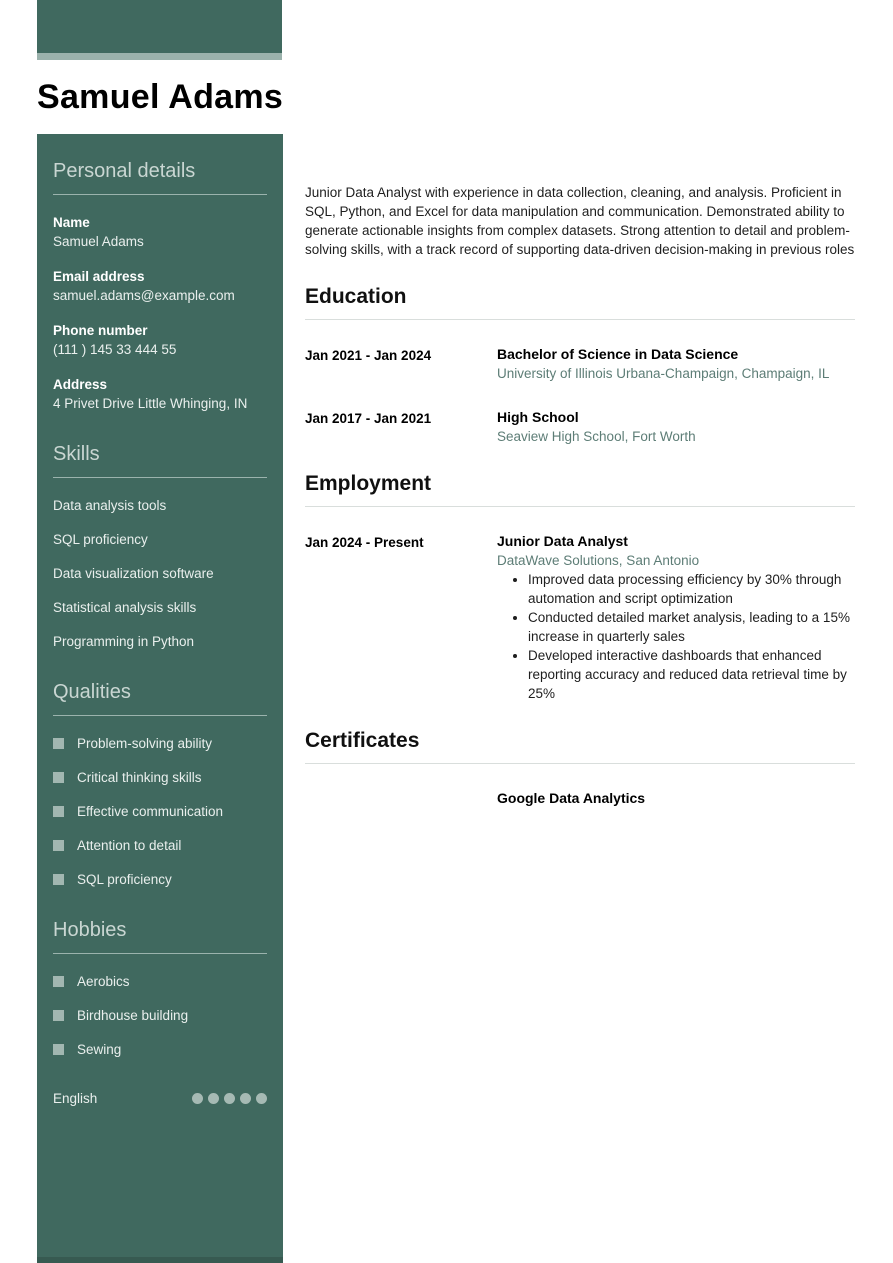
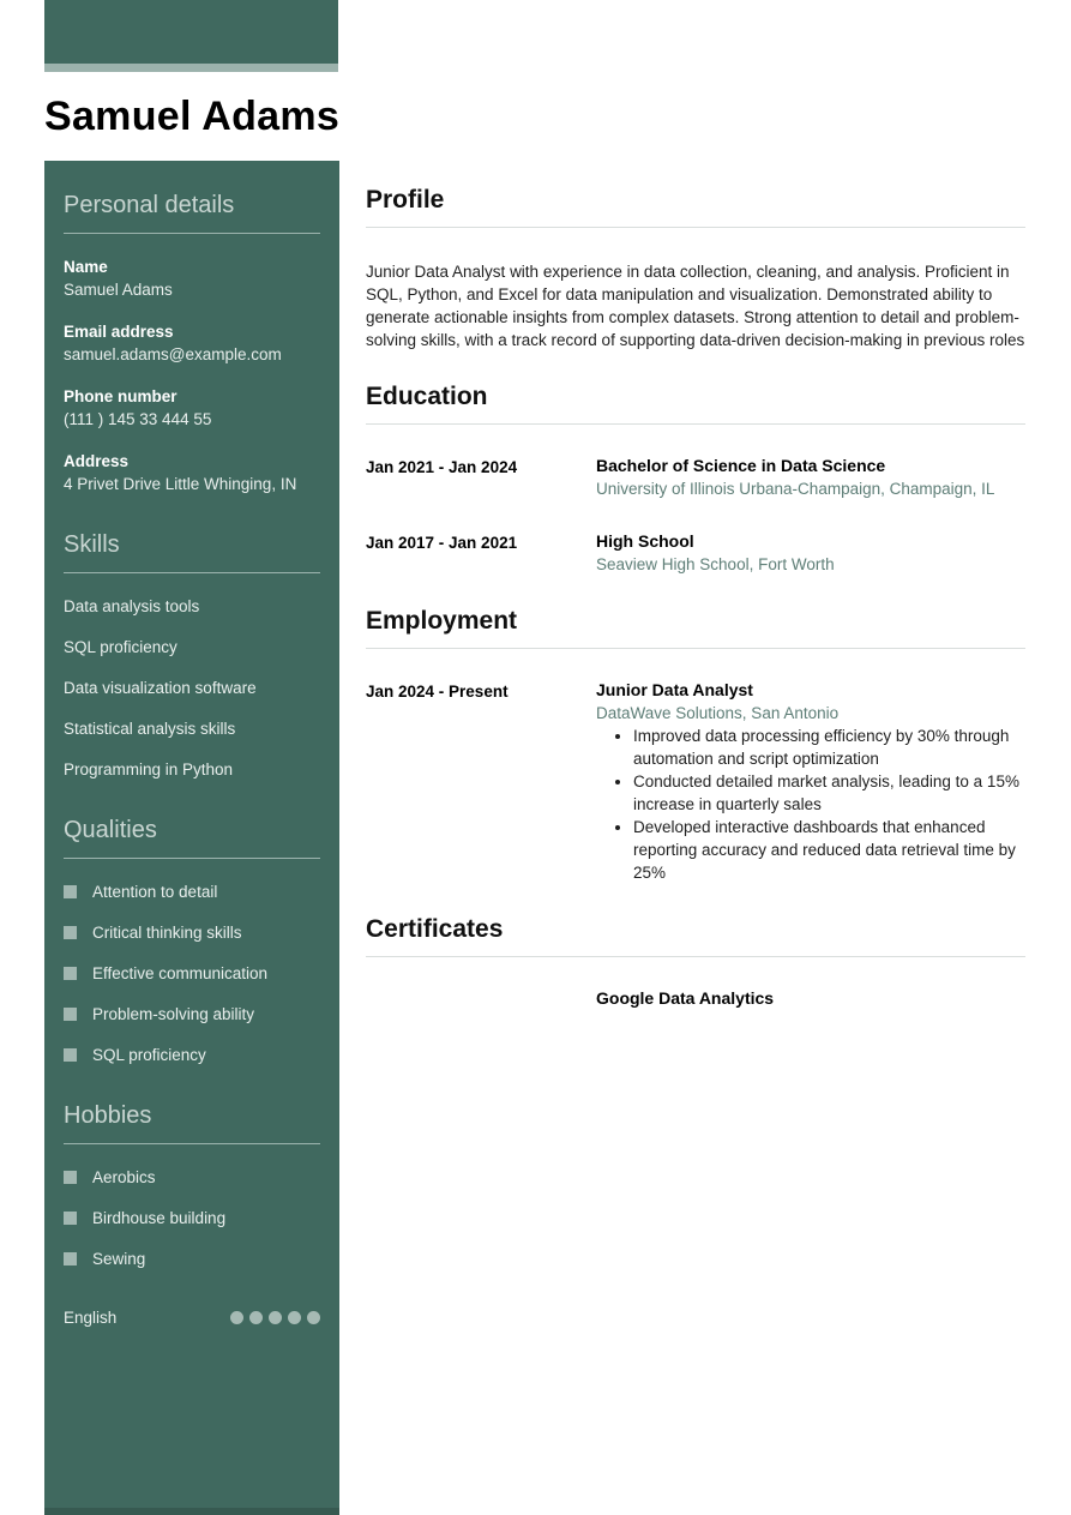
  Samuel Adams
  Personal details
  Name
  Samuel Adams
  Email address
  samuel.adams@example.com
  Phone number
  (111 ) 145 33 444 55
  Address
  4 Privet Drive Little Whinging, IN
  Skills
  Data analysis tools
  SQL proficiency
  Data visualization software
  Statistical analysis skills
  Programming in Python
  Qualities
- Problem-solving ability
+ Attention to detail
  Critical thinking skills
  Effective communication
- Attention to detail
+ Problem-solving ability
  SQL proficiency
  Hobbies
  Aerobics
  Birdhouse building
  Sewing
  English
+ Profile
- Junior Data Analyst with experience in data collection, cleaning, and analysis. Proficient in SQL, Python, and Excel for data manipulation and communication. Demonstrated ability to generate actionable insights from complex datasets. Strong attention to detail and problem-solving skills, with a track record of supporting data-driven decision-making in previous roles
+ Junior Data Analyst with experience in data collection, cleaning, and analysis. Proficient in SQL, Python, and Excel for data manipulation and visualization. Demonstrated ability to generate actionable insights from complex datasets. Strong attention to detail and problem-solving skills, with a track record of supporting data-driven decision-making in previous roles
  Education
  Jan 2021 - Jan 2024
  Bachelor of Science in Data Science
  University of Illinois Urbana-Champaign, Champaign, IL
  Jan 2017 - Jan 2021
  High School
  Seaview High School, Fort Worth
  Employment
  Jan 2024 - Present
  Junior Data Analyst
  DataWave Solutions, San Antonio
  Improved data processing efficiency by 30% through automation and script optimization
  Conducted detailed market analysis, leading to a 15% increase in quarterly sales
  Developed interactive dashboards that enhanced reporting accuracy and reduced data retrieval time by 25%
  Certificates
  Google Data Analytics
